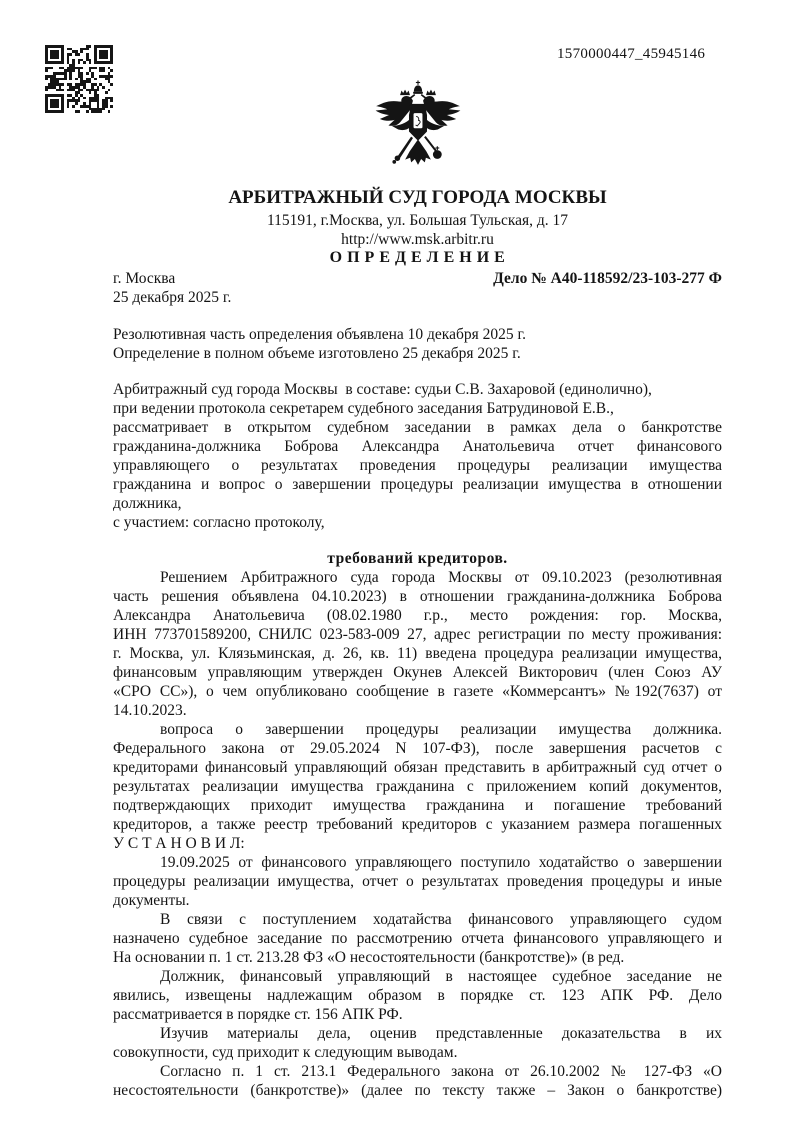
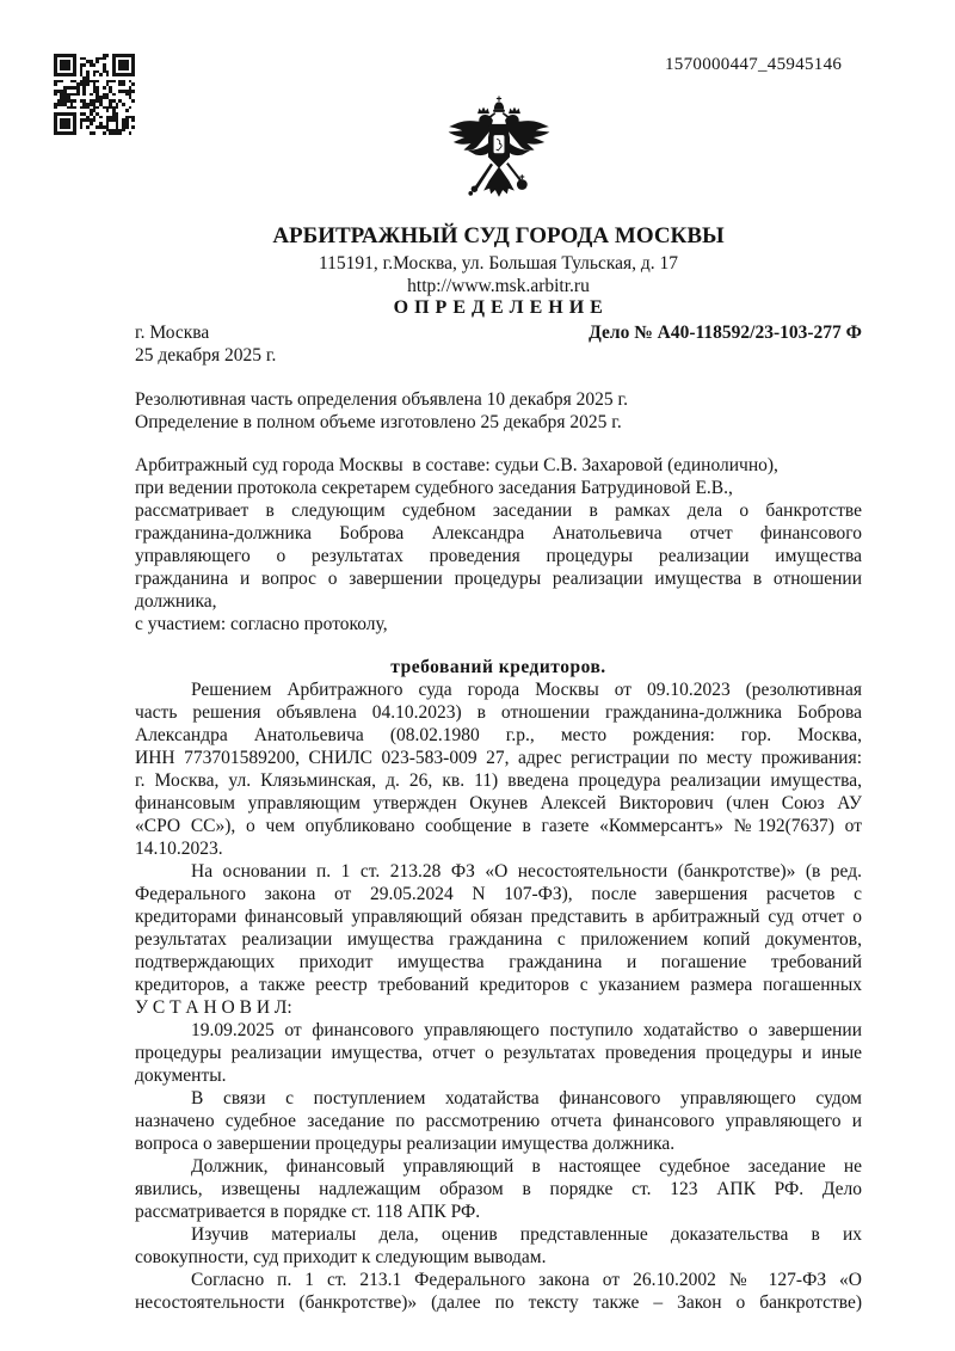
  1570000447_45945146
  АРБИТРАЖНЫЙ СУД ГОРОДА МОСКВЫ
  115191, г.Москва, ул. Большая Тульская, д. 17
  http://www.msk.arbitr.ru
  О П Р Е Д Е Л Е Н И Е
  г. Москва
  Дело № А40-118592/23-103-277 Ф
  25 декабря 2025 г.
  Резолютивная часть определения объявлена 10 декабря 2025 г.
  Определение в полном объеме изготовлено 25 декабря 2025 г.
  Арбитражный суд города Москвы в составе: судьи С.В. Захаровой (единолично),
  при ведении протокола секретарем судебного заседания Батрудиновой Е.В.,
- рассматривает в открытом судебном заседании в рамках дела о банкротстве
+ рассматривает в следующим судебном заседании в рамках дела о банкротстве
  гражданина-должника Боброва Александра Анатольевича отчет финансового
  управляющего о результатах проведения процедуры реализации имущества
  гражданина и вопрос о завершении процедуры реализации имущества в отношении
  должника,
  с участием: согласно протоколу,
  требований кредиторов.
  Решением Арбитражного суда города Москвы от 09.10.2023 (резолютивная
  часть решения объявлена 04.10.2023) в отношении гражданина-должника Боброва
  Александра Анатольевича (08.02.1980 г.р., место рождения: гор. Москва,
  ИНН 773701589200, СНИЛС 023-583-009 27, адрес регистрации по месту проживания:
  г. Москва, ул. Клязьминская, д. 26, кв. 11) введена процедура реализации имущества,
  финансовым управляющим утвержден Окунев Алексей Викторович (член Союз АУ
  «СРО СС»), о чем опубликовано сообщение в газете «Коммерсантъ» №192(7637) от
  14.10.2023.
- вопроса о завершении процедуры реализации имущества должника.
+ На основании п. 1 ст. 213.28 ФЗ «О несостоятельности (банкротстве)» (в ред.
  Федерального закона от 29.05.2024 N 107-ФЗ), после завершения расчетов с
  кредиторами финансовый управляющий обязан представить в арбитражный суд отчет о
  результатах реализации имущества гражданина с приложением копий документов,
  подтверждающих приходит имущества гражданина и погашение требований
  кредиторов, а также реестр требований кредиторов с указанием размера погашенных
  У С Т А Н О В И Л:
  19.09.2025 от финансового управляющего поступило ходатайство о завершении
  процедуры реализации имущества, отчет о результатах проведения процедуры и иные
  документы.
  В связи с поступлением ходатайства финансового управляющего судом
  назначено судебное заседание по рассмотрению отчета финансового управляющего и
- На основании п. 1 ст. 213.28 ФЗ «О несостоятельности (банкротстве)» (в ред.
+ вопроса о завершении процедуры реализации имущества должника.
  Должник, финансовый управляющий в настоящее судебное заседание не
  явились, извещены надлежащим образом в порядке ст. 123 АПК РФ. Дело
- рассматривается в порядке ст. 156 АПК РФ.
+ рассматривается в порядке ст. 118 АПК РФ.
  Изучив материалы дела, оценив представленные доказательства в их
  совокупности, суд приходит к следующим выводам.
  Согласно п. 1 ст. 213.1 Федерального закона от 26.10.2002 № 127-ФЗ «О
  несостоятельности (банкротстве)» (далее по тексту также – Закон о банкротстве)
